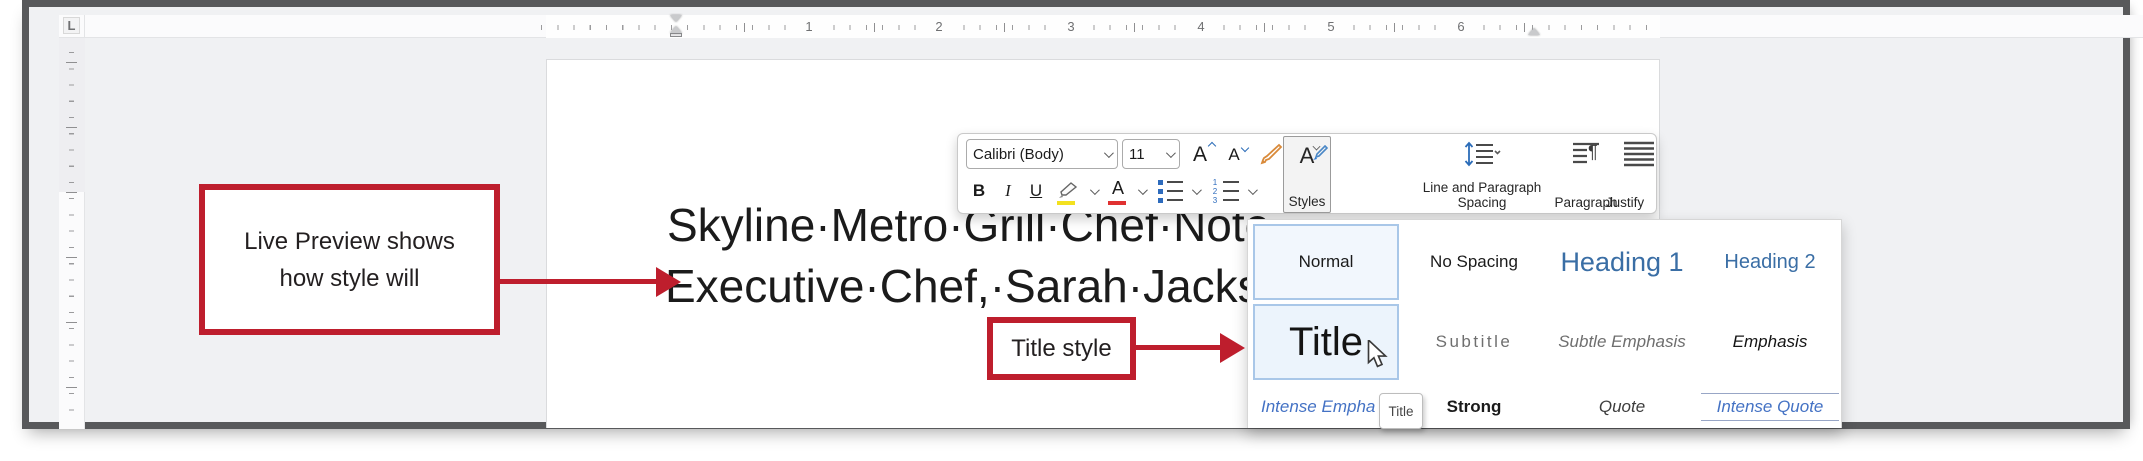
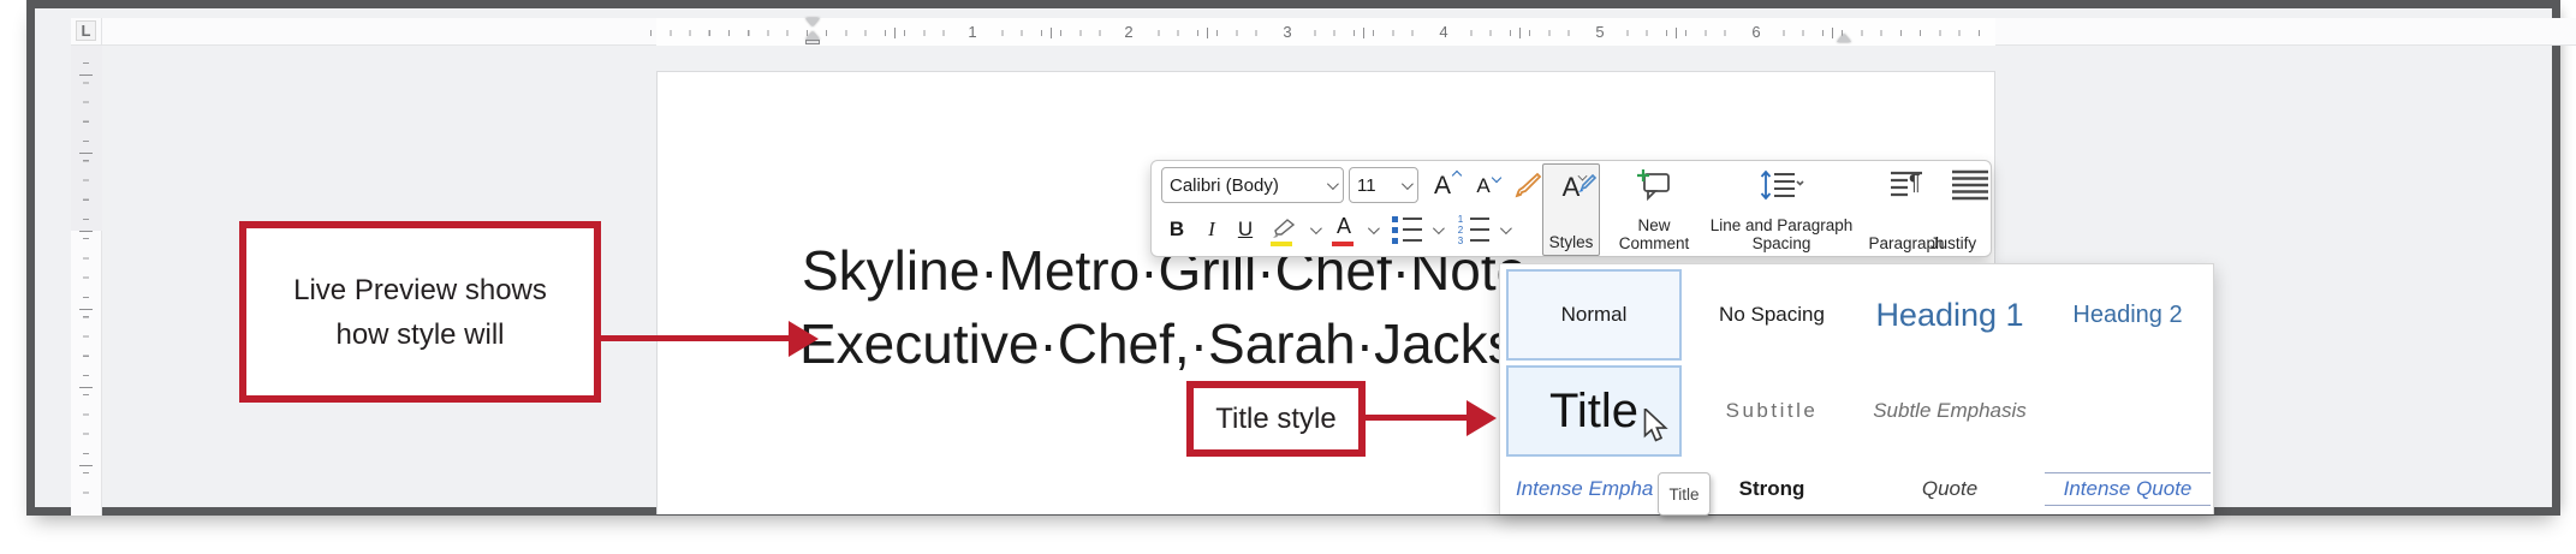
  L
  1
  2
  3
  4
  5
  6
  Skyline·Metro·Grill·Chef·Not
  Executive·Chef,·Sarah·Jack
  Live Preview shows
  how style will
  Title style
  Calibri (Body)
  11
  A
  A
  B
  I
  U
  A
  1
  2
  3
  A
  Styles
+ New
+ Comment
  Line and Paragraph
  Spacing
  ¶
  Paragraph
  Justify
  Normal
  No Spacing
  Heading 1
  Heading 2
  Title
  Subtitle
  Subtle Emphasis
- Emphasis
  Intense Empha
  Strong
  Quote
  Intense Quote
  Title
